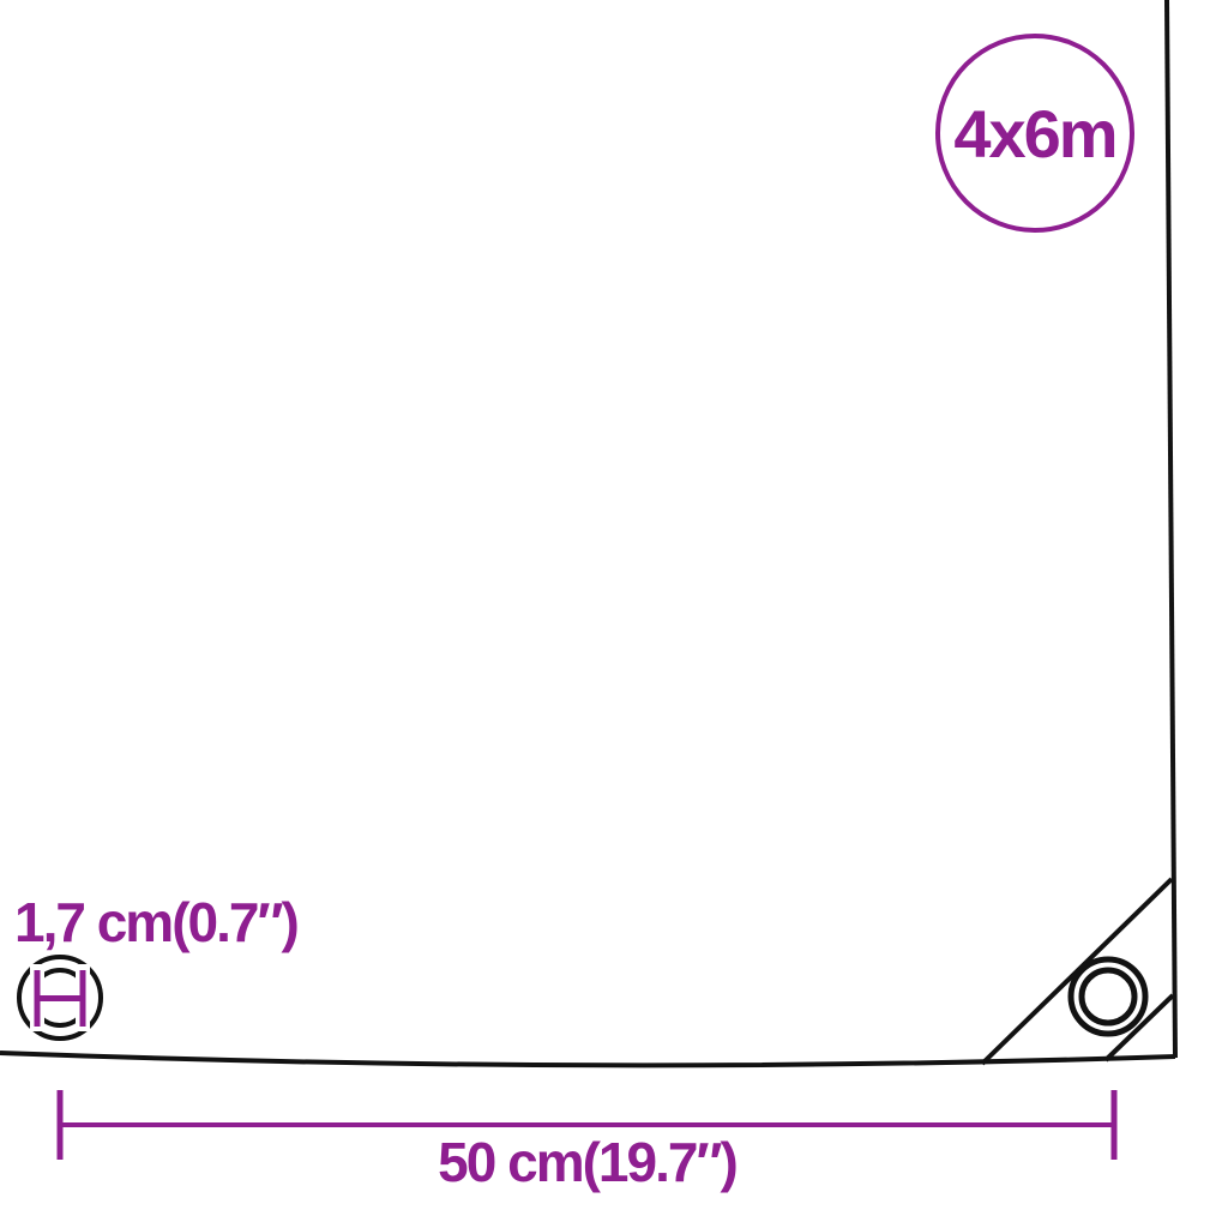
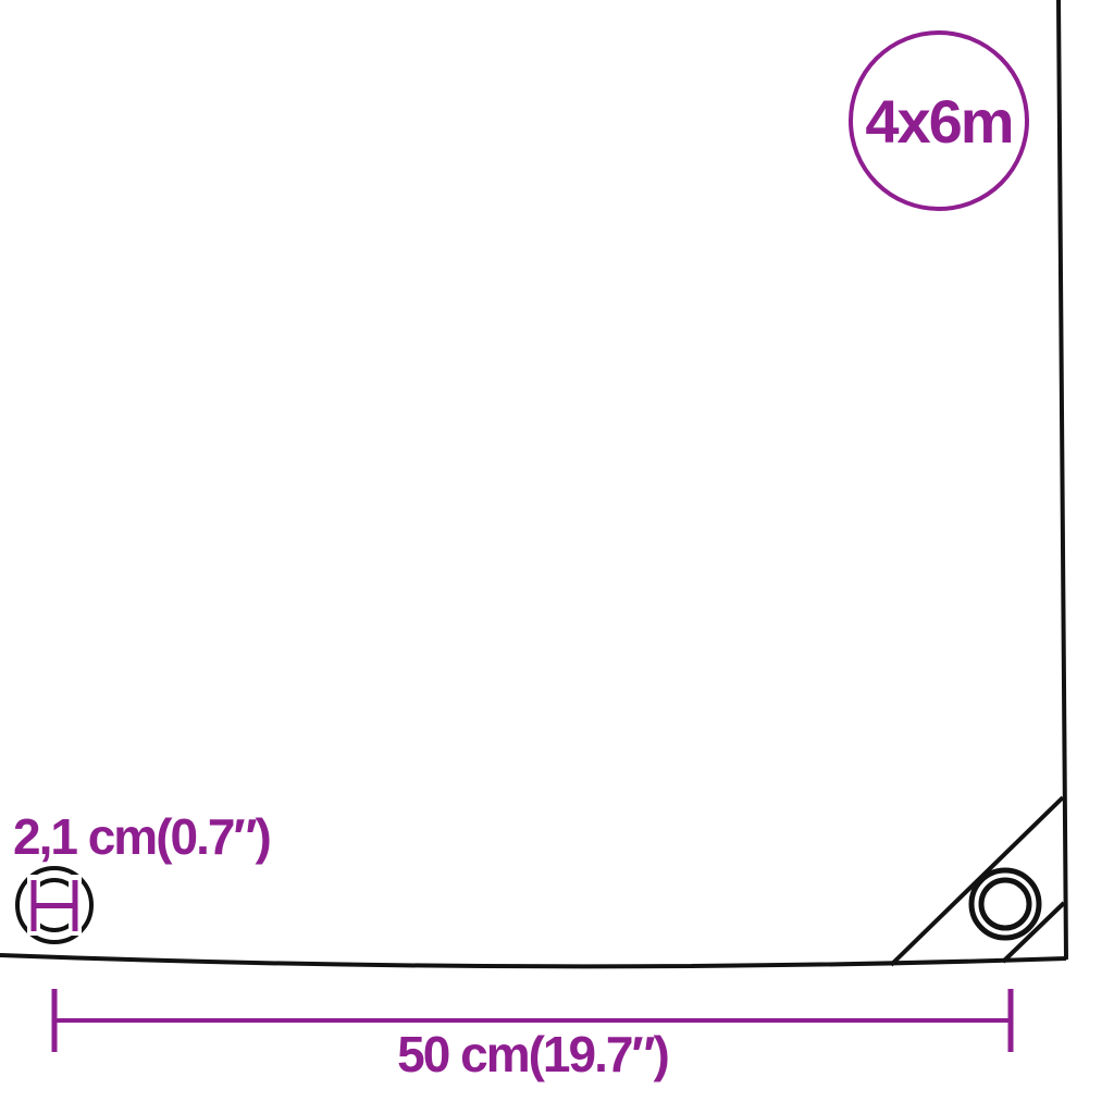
  4x6m
- 1,7 cm(0.7″)
+ 2,1 cm(0.7″)
  50 cm(19.7″)
